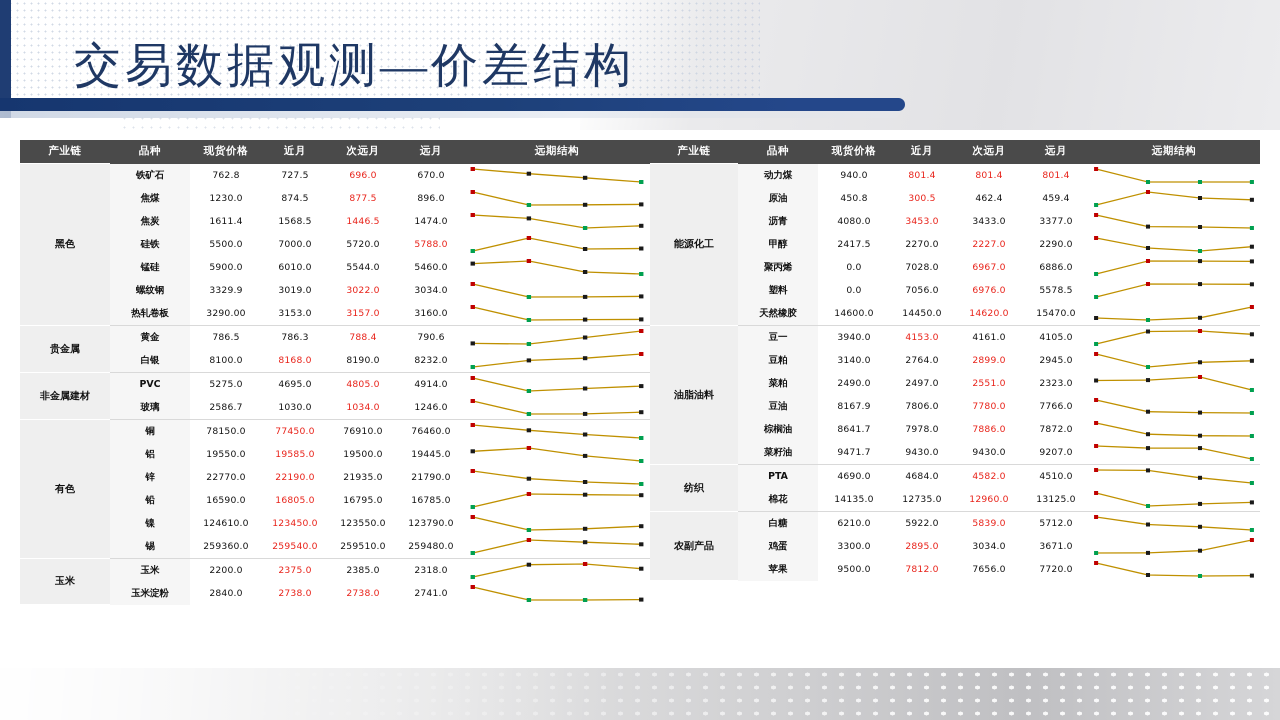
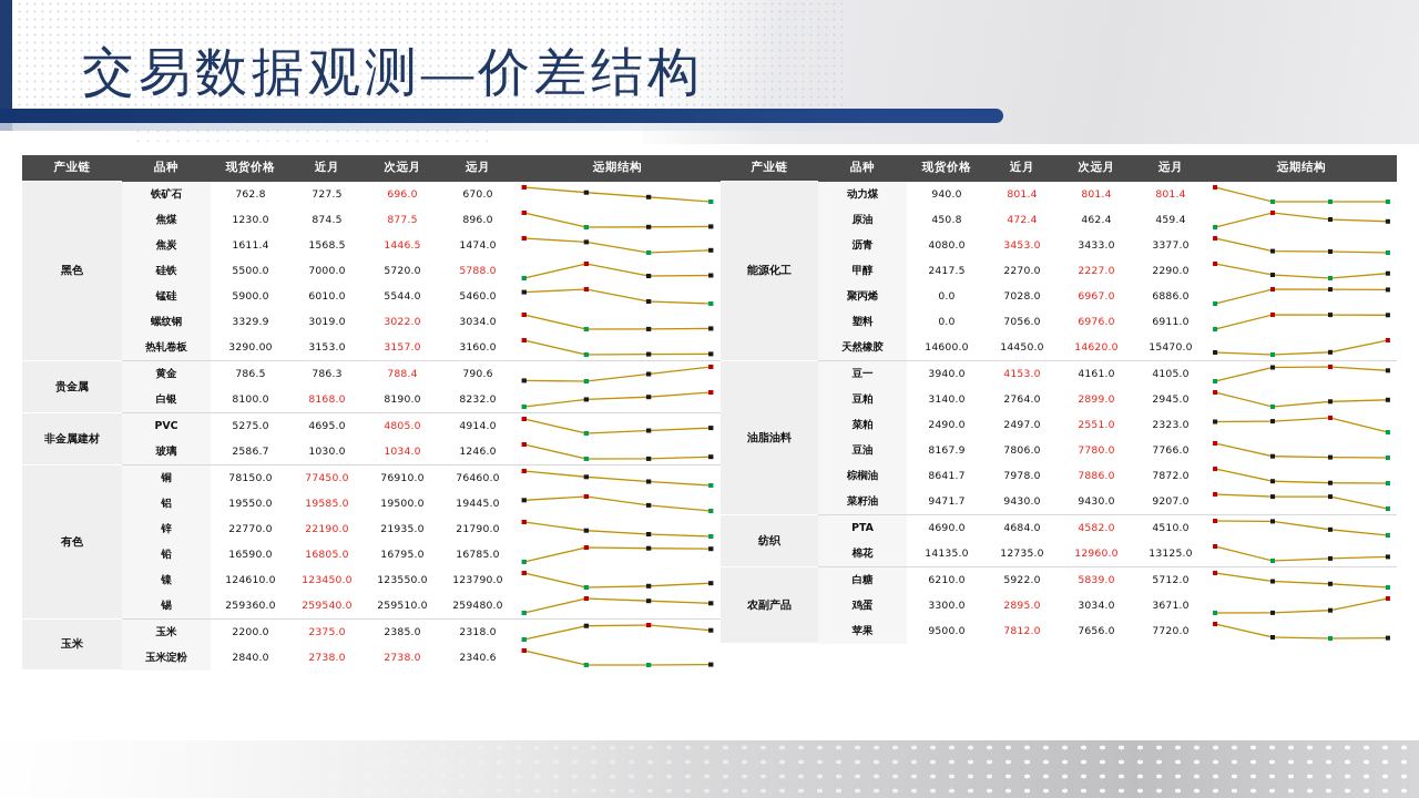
  交易数据观测—价差结构
  产业链	品种	现货价格	近月	次远月	远月	远期结构
  黑色	铁矿石	762.8	727.5	696.0	670.0
  焦煤	1230.0	874.5	877.5	896.0
  焦炭	1611.4	1568.5	1446.5	1474.0
  硅铁	5500.0	7000.0	5720.0	5788.0
  锰硅	5900.0	6010.0	5544.0	5460.0
  螺纹钢	3329.9	3019.0	3022.0	3034.0
  热轧卷板	3290.00	3153.0	3157.0	3160.0
  贵金属	黄金	786.5	786.3	788.4	790.6
  白银	8100.0	8168.0	8190.0	8232.0
  非金属建材	PVC	5275.0	4695.0	4805.0	4914.0
  玻璃	2586.7	1030.0	1034.0	1246.0
  有色	铜	78150.0	77450.0	76910.0	76460.0
  铝	19550.0	19585.0	19500.0	19445.0
  锌	22770.0	22190.0	21935.0	21790.0
  铅	16590.0	16805.0	16795.0	16785.0
  镍	124610.0	123450.0	123550.0	123790.0
  锡	259360.0	259540.0	259510.0	259480.0
  玉米	玉米	2200.0	2375.0	2385.0	2318.0
- 玉米淀粉	2840.0	2738.0	2738.0	2741.0
+ 玉米淀粉	2840.0	2738.0	2738.0	2340.6
  产业链	品种	现货价格	近月	次远月	远月	远期结构
  能源化工	动力煤	940.0	801.4	801.4	801.4
- 原油	450.8	300.5	462.4	459.4
+ 原油	450.8	472.4	462.4	459.4
  沥青	4080.0	3453.0	3433.0	3377.0
  甲醇	2417.5	2270.0	2227.0	2290.0
  聚丙烯	0.0	7028.0	6967.0	6886.0
- 塑料	0.0	7056.0	6976.0	5578.5
+ 塑料	0.0	7056.0	6976.0	6911.0
  天然橡胶	14600.0	14450.0	14620.0	15470.0
  油脂油料	豆一	3940.0	4153.0	4161.0	4105.0
  豆粕	3140.0	2764.0	2899.0	2945.0
  菜粕	2490.0	2497.0	2551.0	2323.0
  豆油	8167.9	7806.0	7780.0	7766.0
  棕榈油	8641.7	7978.0	7886.0	7872.0
  菜籽油	9471.7	9430.0	9430.0	9207.0
  纺织	PTA	4690.0	4684.0	4582.0	4510.0
  棉花	14135.0	12735.0	12960.0	13125.0
  农副产品	白糖	6210.0	5922.0	5839.0	5712.0
  鸡蛋	3300.0	2895.0	3034.0	3671.0
  苹果	9500.0	7812.0	7656.0	7720.0
